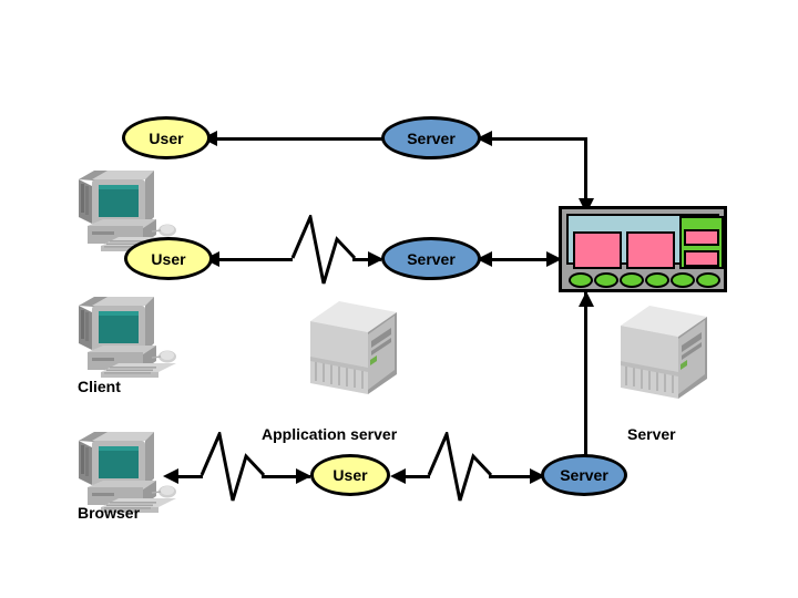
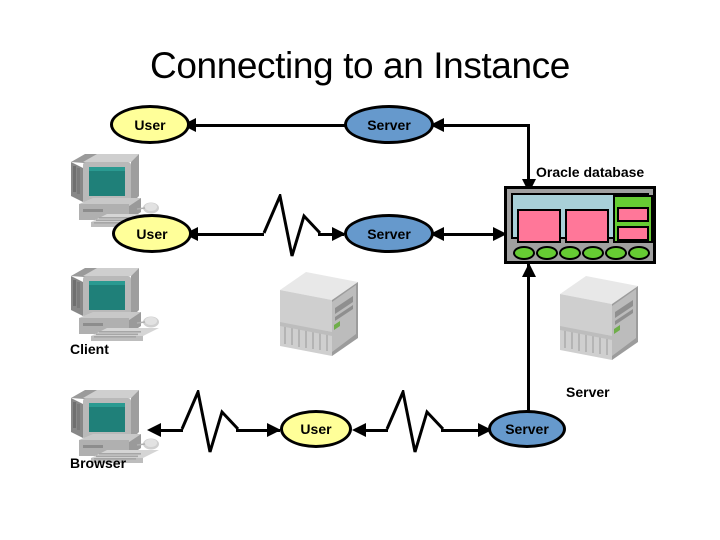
+ Connecting to an Instance
  User
  Server
+ Oracle database
  User
  Server
  Client
  Server
- Application server
  Browser
  User
  Server
